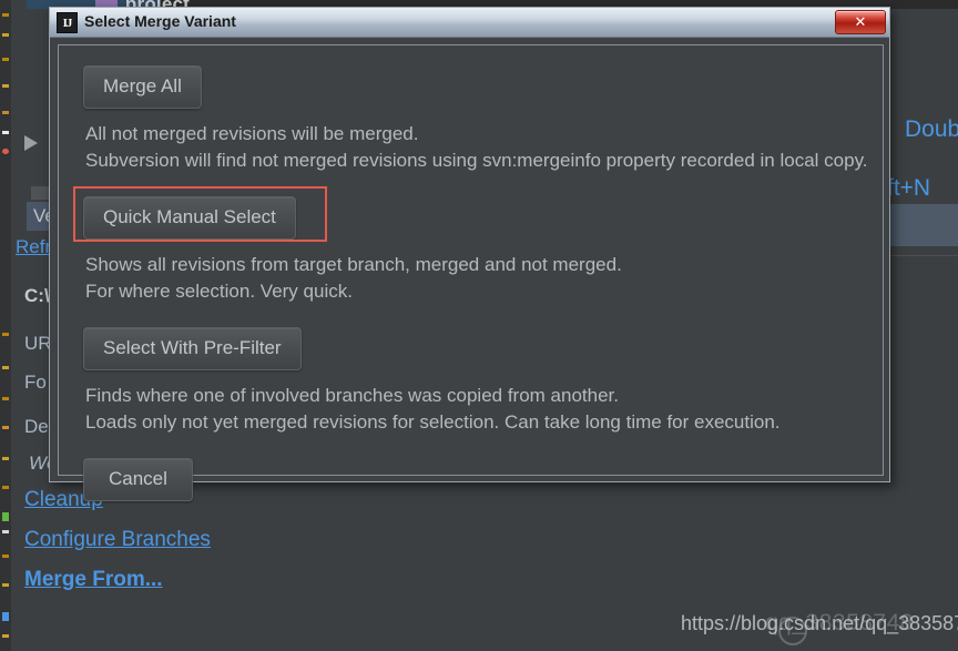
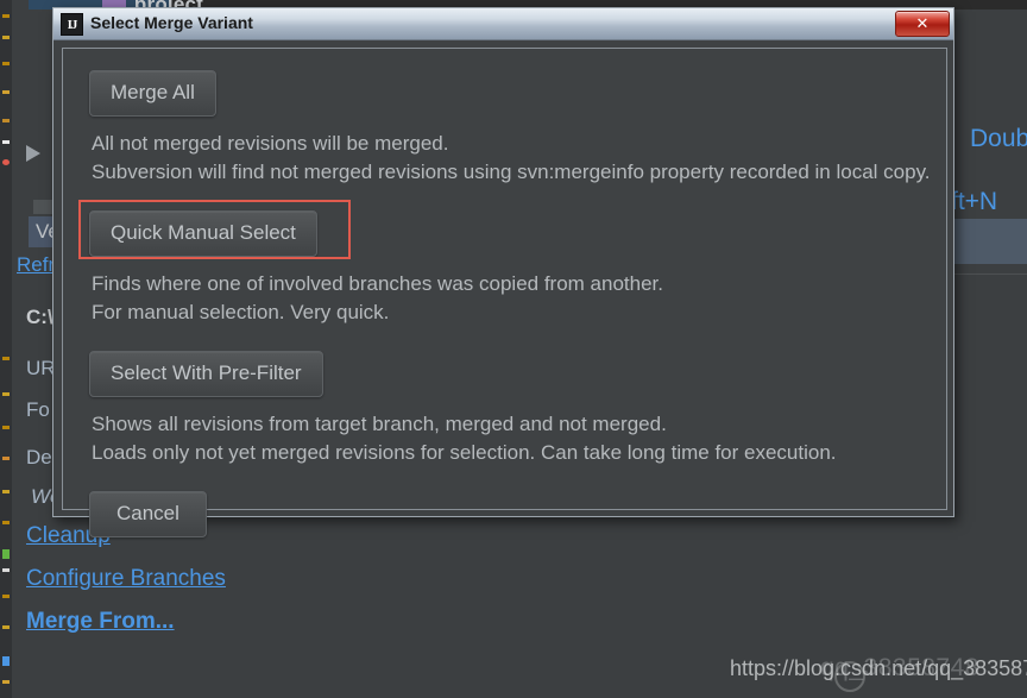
  .project
  Doub
  t+N
  Ref
  C:\
  UR
  Fo
  De
  Clean
  Configure Branches
  Merge From...
  IJ
  Select Merge Variant
  ✕
  Merge All
  All not merged revisions will be merged.
  Subversion will find not merged revisions using svn:mergeinfo property recorded in local copy.
  Quick Manual Select
- Shows all revisions from target branch, merged and not merged.
+ Finds where one of involved branches was copied from another.
- For where selection. Very quick.
+ For manual selection. Very quick.
  Select With Pre-Filter
- Finds where one of involved branches was copied from another.
+ Shows all revisions from target branch, merged and not merged.
  Loads only not yet merged revisions for selection. Can take long time for execution.
  Cancel
  https://blog.csdn.net/qq_38358
  qq_38358748
